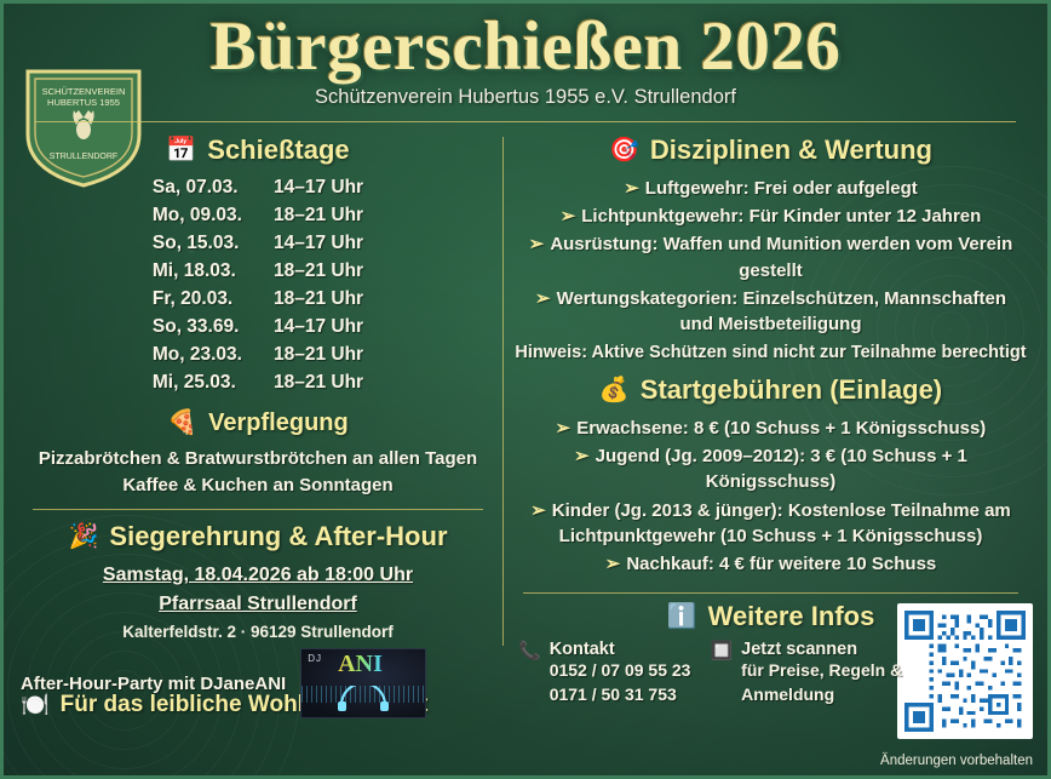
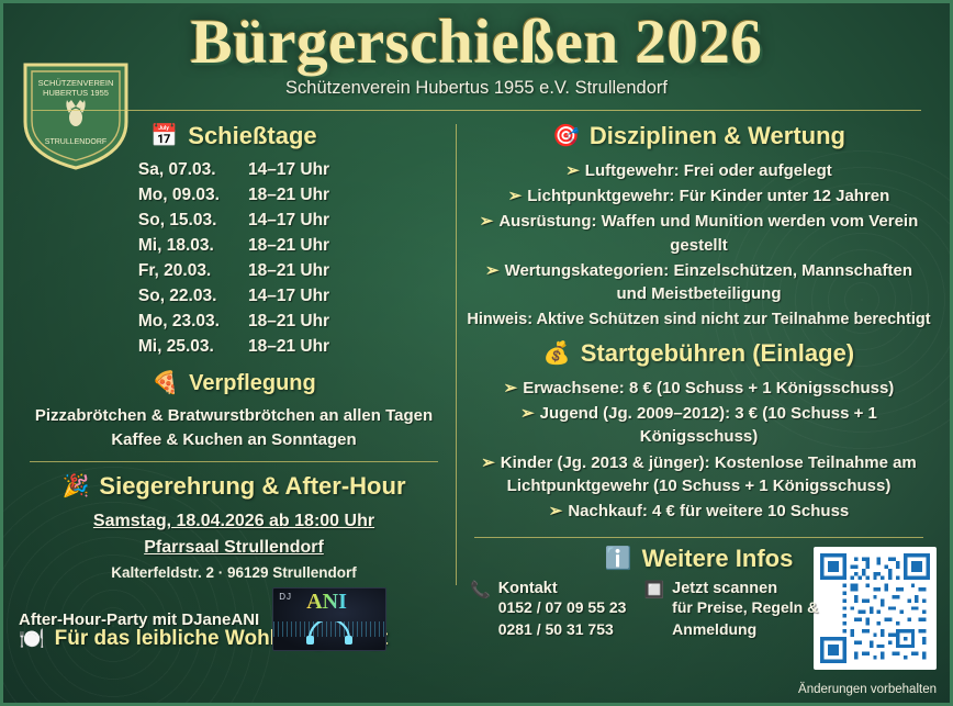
  Bürgerschießen 2026
  Schützenverein Hubertus 1955 e.V. Strullendorf
  SCHÜTZENVEREIN
  HUBERTUS 1955
  📅
  Schießtage
  Sa, 07.03.	14–17 Uhr
  Mo, 09.03.	18–21 Uhr
  So, 15.03.	14–17 Uhr
  Mi, 18.03.	18–21 Uhr
  Fr, 20.03.	18–21 Uhr
- So, 33.69.	14–17 Uhr
+ So, 22.03.	14–17 Uhr
  Mo, 23.03.	18–21 Uhr
  Mi, 25.03.	18–21 Uhr
  🍕
  Verpflegung
  Pizzabrötchen & Bratwurstbrötchen an allen Tagen
  Kaffee & Kuchen an Sonntagen
  🎉
  Siegerehrung & After-Hour
  Samstag, 18.04.2026 ab 18:00 Uhr
  Pfarrsaal Strullendorf
  Kalterfeldstr. 2 · 96129 Strullendorf
  After-Hour-Party mit DJaneANI
  DJ
  ANI
  🎯
  Disziplinen & Wertung
  ➢ Luftgewehr: Frei oder aufgelegt
  ➢ Lichtpunktgewehr: Für Kinder unter 12 Jahren
  ➢ Ausrüstung: Waffen und Munition werden vom Verein gestellt
  ➢ Wertungskategorien: Einzelschützen, Mannschaften und Meistbeteiligung
  Hinweis: Aktive Schützen sind nicht zur Teilnahme berechtigt
  💰
  Startgebühren (Einlage)
  ➢ Erwachsene: 8 € (10 Schuss + 1 Königsschuss)
  ➢ Jugend (Jg. 2009–2012): 3 € (10 Schuss + 1 Königsschuss)
  ➢ Kinder (Jg. 2013 & jünger): Kostenlose Teilnahme am Lichtpunktgewehr (10 Schuss + 1 Königsschuss)
  ➢ Nachkauf: 4 € für weitere 10 Schuss
  ℹ️
  Weitere Infos
  📞
  Kontakt
  0152 / 07 09 55 23
- 0171 / 50 31 753
+ 0281 / 50 31 753
  🔲
  Jetzt scannen
  für Preise, Regeln &
  Anmeldung
  🍽️
  Änderungen vorbehalten
